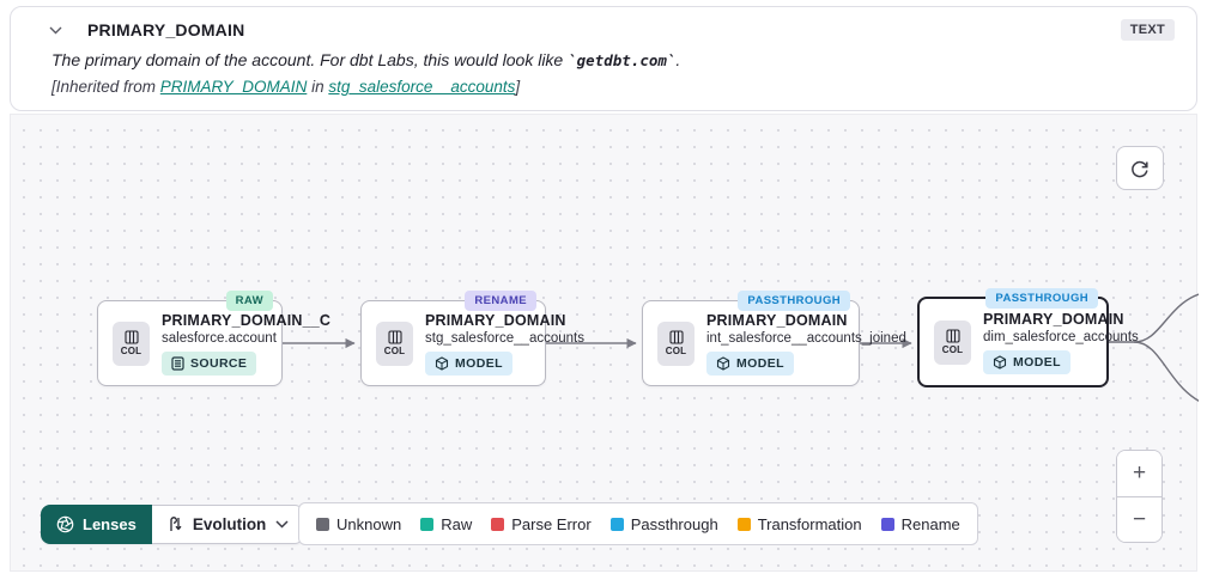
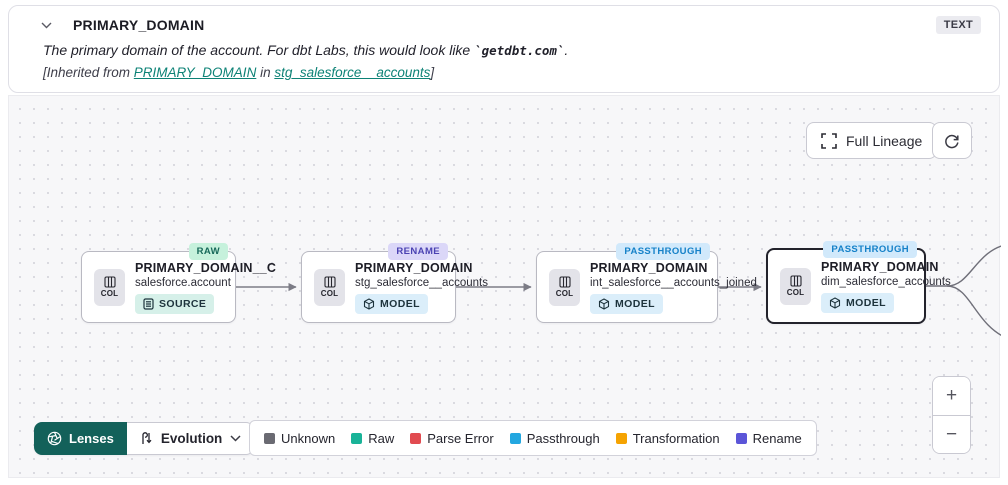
  PRIMARY_DOMAIN
  TEXT
  The primary domain of the account. For dbt Labs, this would look like `getdbt.com`.
  [Inherited from PRIMARY_DOMAIN in stg_salesforce__accounts]
+ Full Lineage
  RAW
  COL
  PRIMARY_DOMAIN__C
  salesforce.account
  SOURCE
  RENAME
  COL
  PRIMARY_DOMAIN
  stg_salesforce__accounts
  MODEL
  PASSTHROUGH
  COL
  PRIMARY_DOMAIN
  int_salesforce__accounts_joined
  MODEL
  PASSTHROUGH
  COL
  PRIMARY_DOMAIN
  dim_salesforce_accounts
  MODEL
  Lenses
  Evolution
  Unknown
  Raw
  Parse Error
  Passthrough
  Transformation
  Rename
  +
  −
